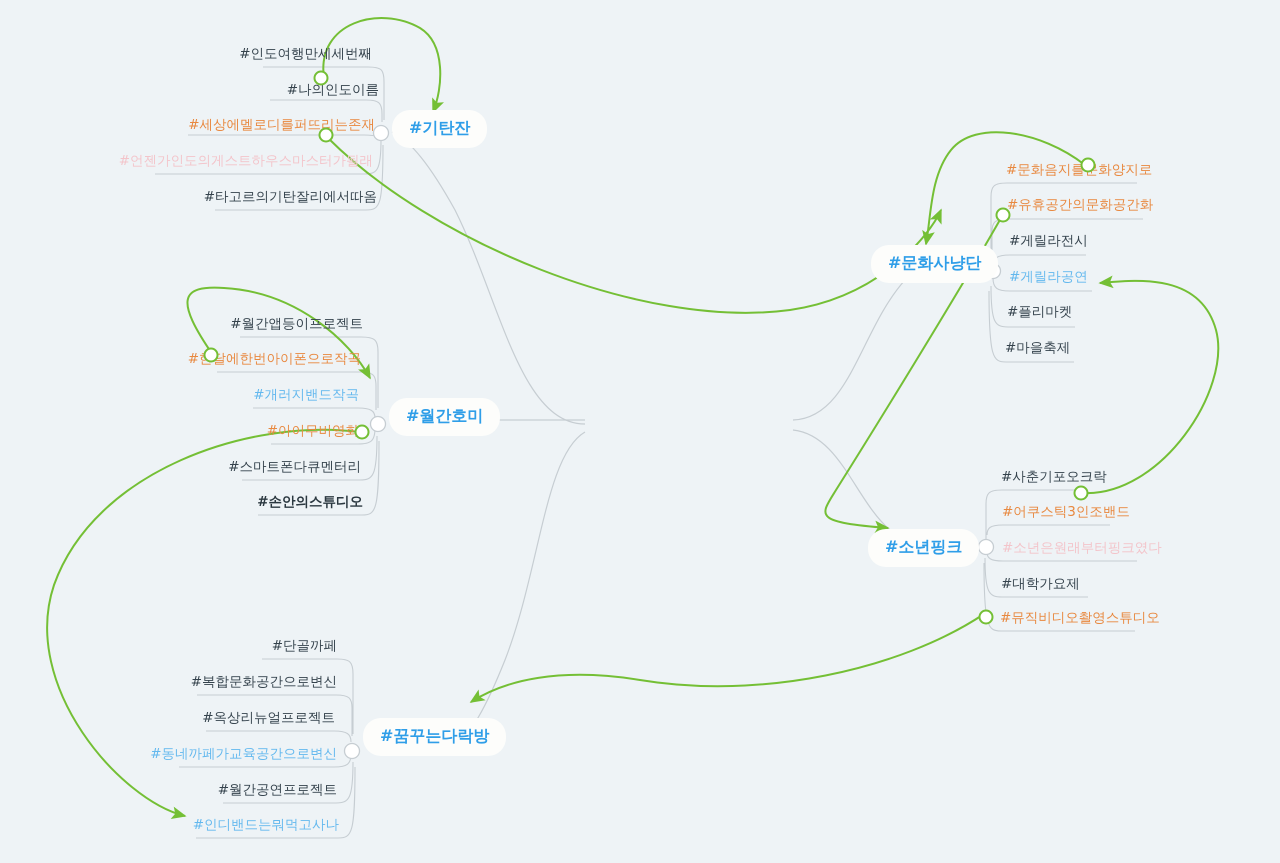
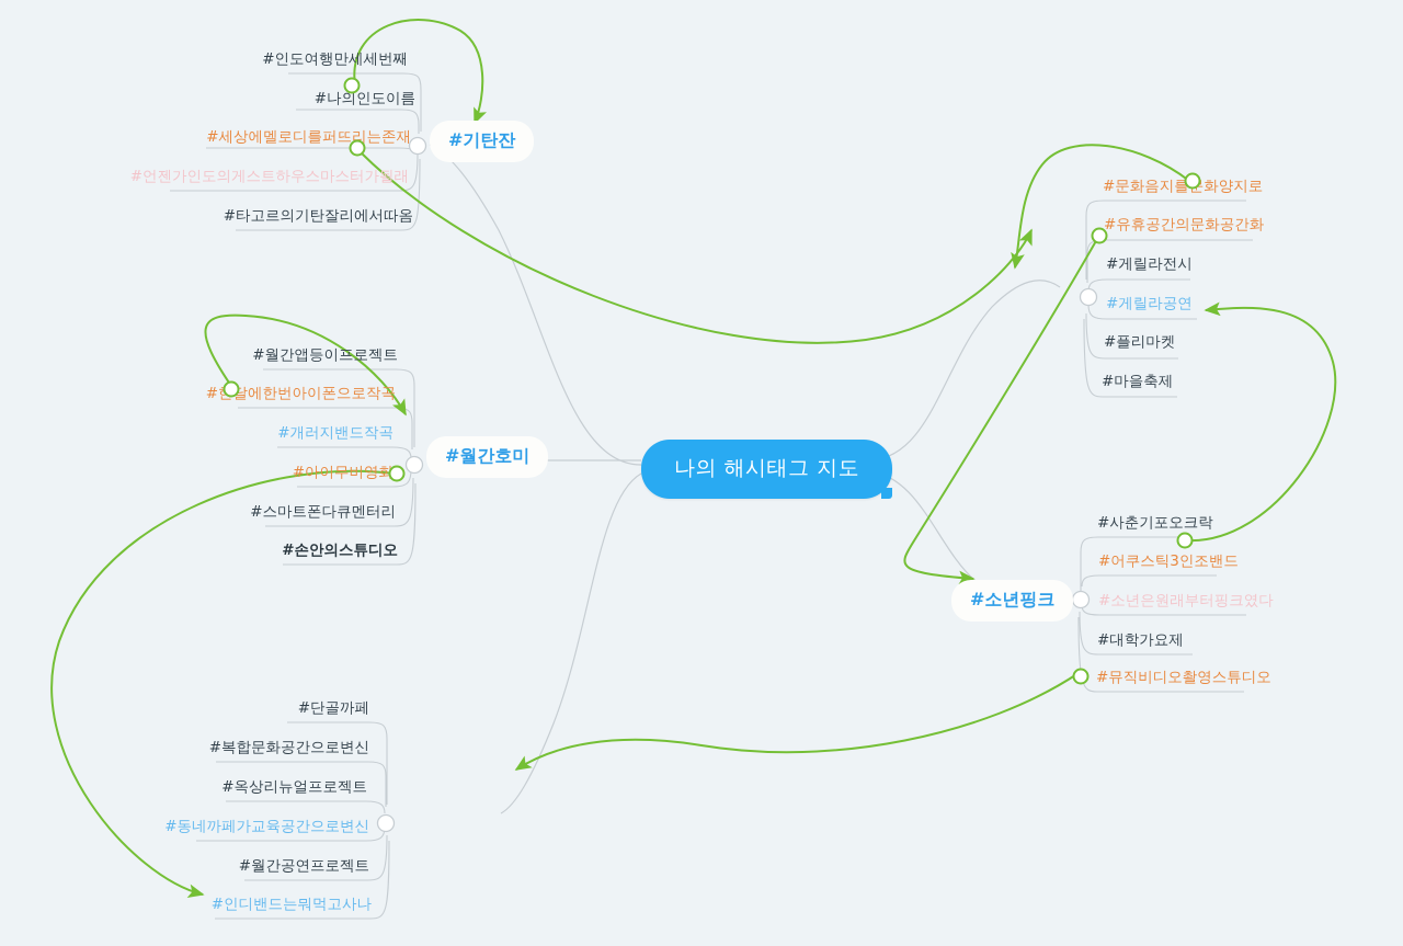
+ 나의 해시태그 지도
  #기탄잔
  #월간호미
- #꿈꾸는다락방
- #문화사냥단
  #소년핑크
  #인도여행만세세번째
  #나의인도이름
  #세상에멜로디를퍼뜨리는존재
  #언젠가인도의게스트하우스마스터가될래
  #타고르의기탄잘리에서따옴
  #월간앱등이프로젝트
  #달에한번아이폰으로작곡
  #개러지밴드작곡
  #아이무비영화
  #스마트폰다큐멘터리
  #손안의스튜디오
  #단골까페
  #복합문화공간으로변신
  #옥상리뉴얼프로젝트
  #동네까페가교육공간으로변신
  #월간공연프로젝트
  #인디밴드는뭐먹고사나
  #문화음지를화양지로
  #유휴공간의문화공간화
  #게릴라전시
  #게릴라공연
  #플리마켓
  #마을축제
  #사춘기포오크락
  #어쿠스틱3인조밴드
  #소년은원래부터핑크였다
  #대학가요제
  #뮤직비디오촬영스튜디오
